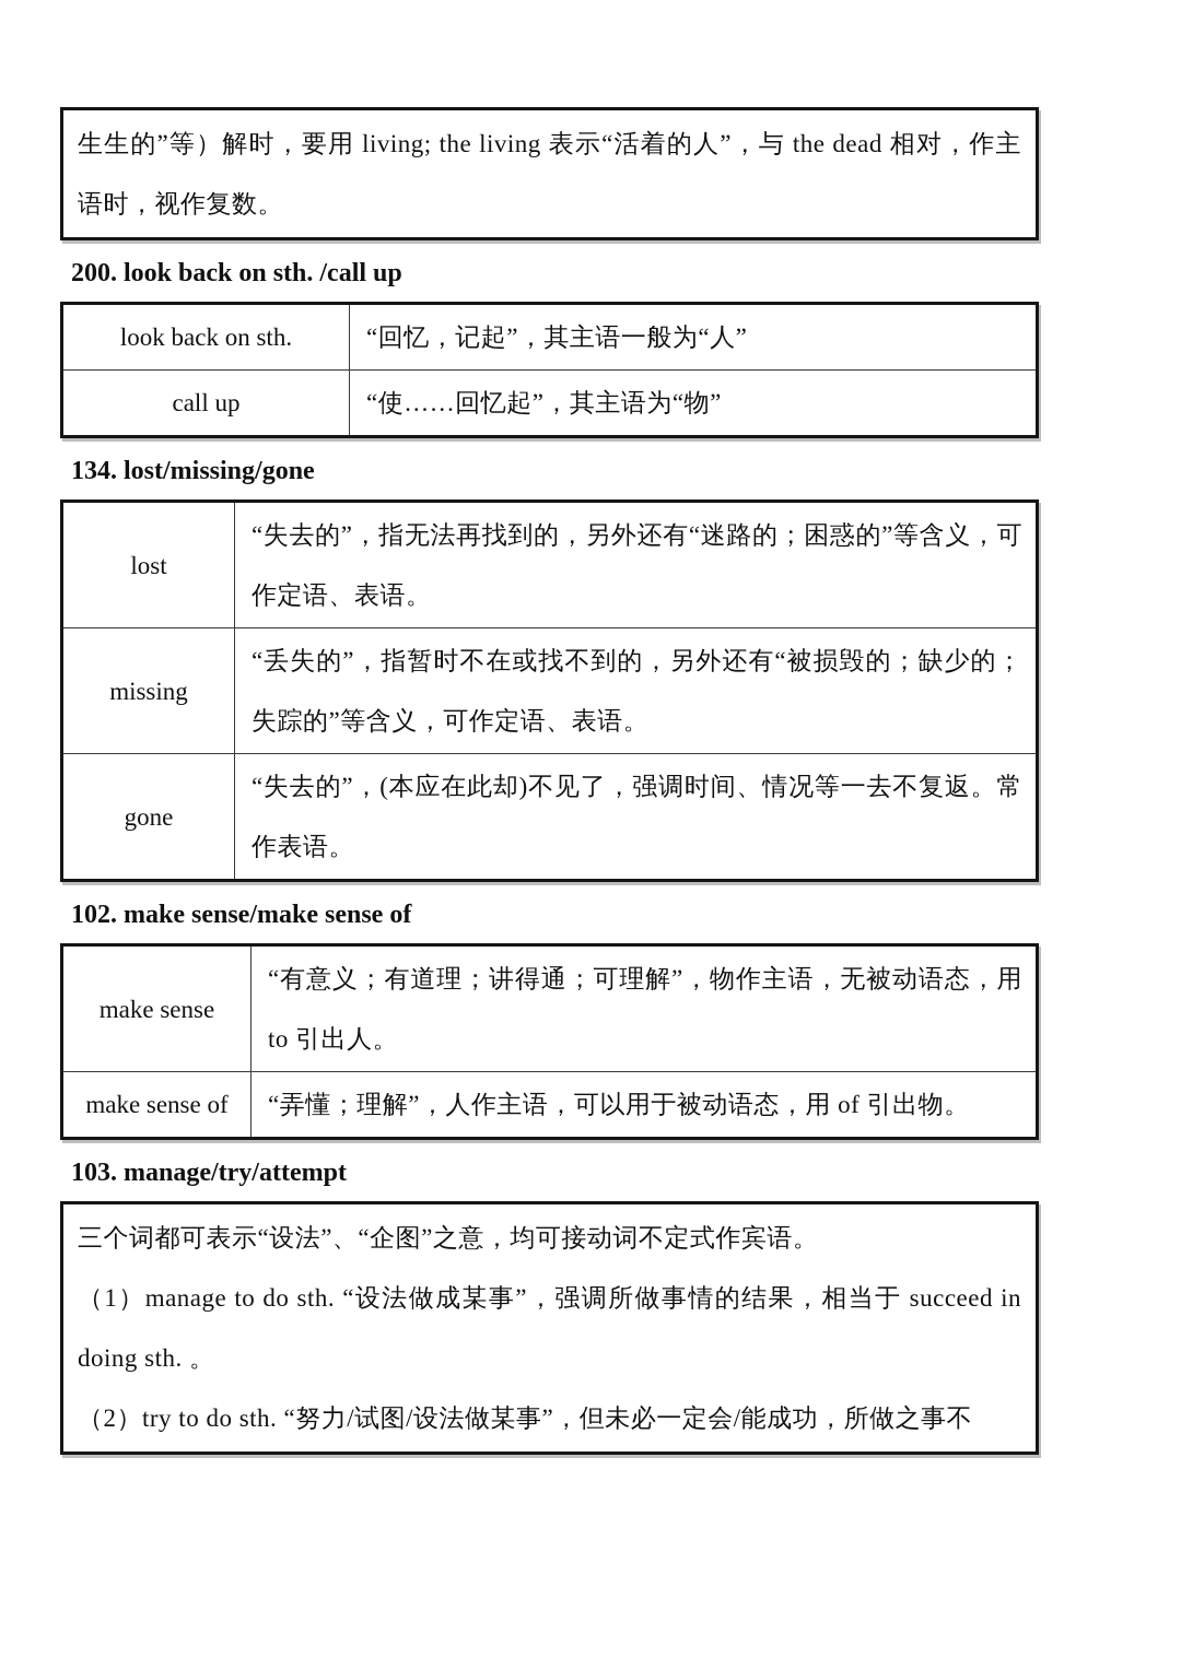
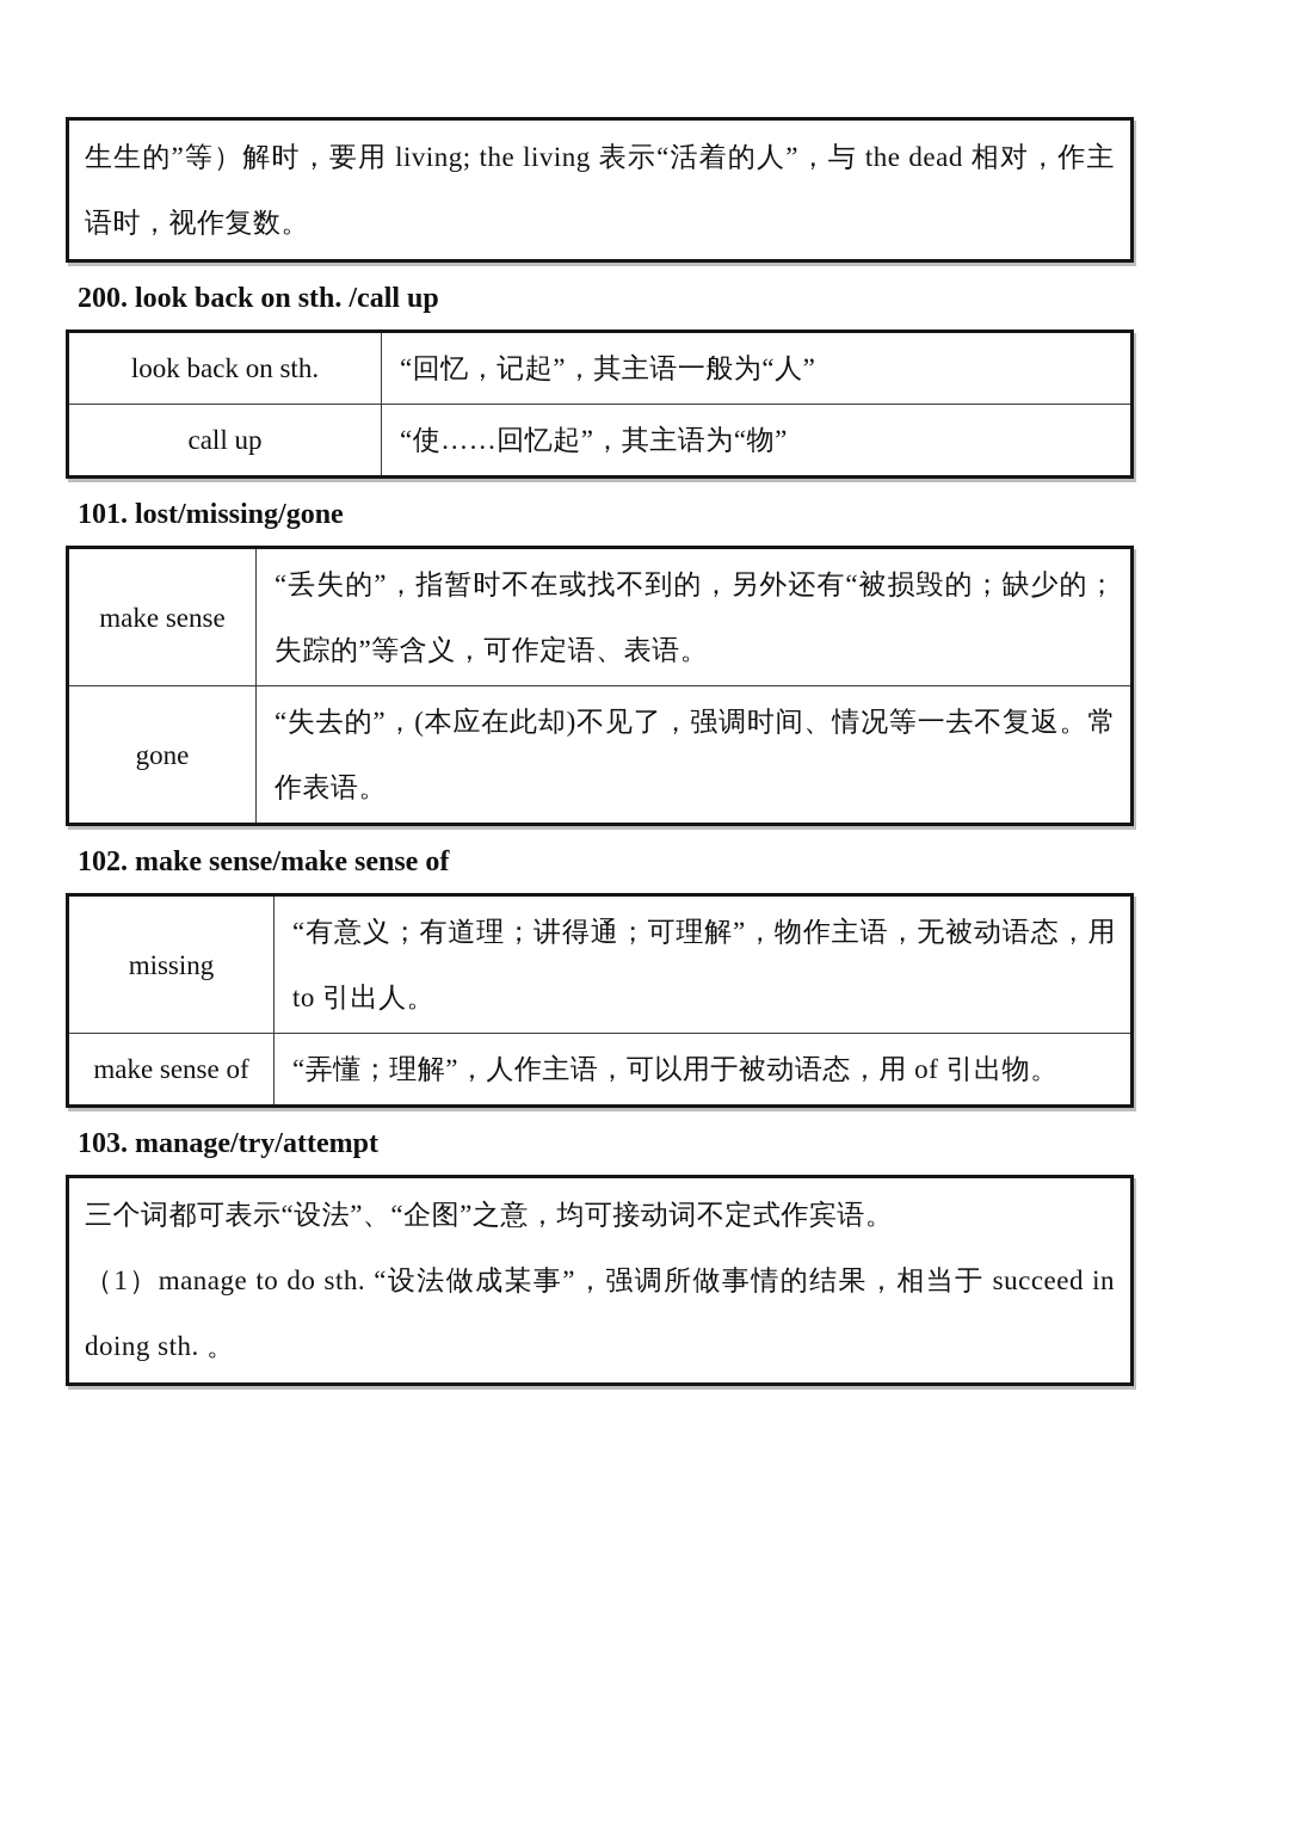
  生生的”等）解时，要用 living; the living 表示“活着的人”，与 the dead 相对，作主语时，视作复数。
  200. look back on sth. /call up
  look back on sth.	“回忆，记起”，其主语一般为“人”
  call up	“使……回忆起”，其主语为“物”
- 134. lost/missing/gone
+ 101. lost/missing/gone
- lost	“失去的”，指无法再找到的，另外还有“迷路的；困惑的”等含义，可作定语、表语。
- missing	“丢失的”，指暂时不在或找不到的，另外还有“被损毁的；缺少的；失踪的”等含义，可作定语、表语。
+ make sense	“丢失的”，指暂时不在或找不到的，另外还有“被损毁的；缺少的；失踪的”等含义，可作定语、表语。
  gone	“失去的”，(本应在此却)不见了，强调时间、情况等一去不复返。常作表语。
  102. make sense/make sense of
- make sense	“有意义；有道理；讲得通；可理解”，物作主语，无被动语态，用 to 引出人。
+ missing	“有意义；有道理；讲得通；可理解”，物作主语，无被动语态，用 to 引出人。
  make sense of	“弄懂；理解”，人作主语，可以用于被动语态，用 of 引出物。
  103. manage/try/attempt
  三个词都可表示“设法”、“企图”之意，均可接动词不定式作宾语。
  （1）manage to do sth. “设法做成某事”，强调所做事情的结果，相当于 succeed in doing sth. 。
- （2）try to do sth. “努力/试图/设法做某事”，但未必一定会/能成功，所做之事不
